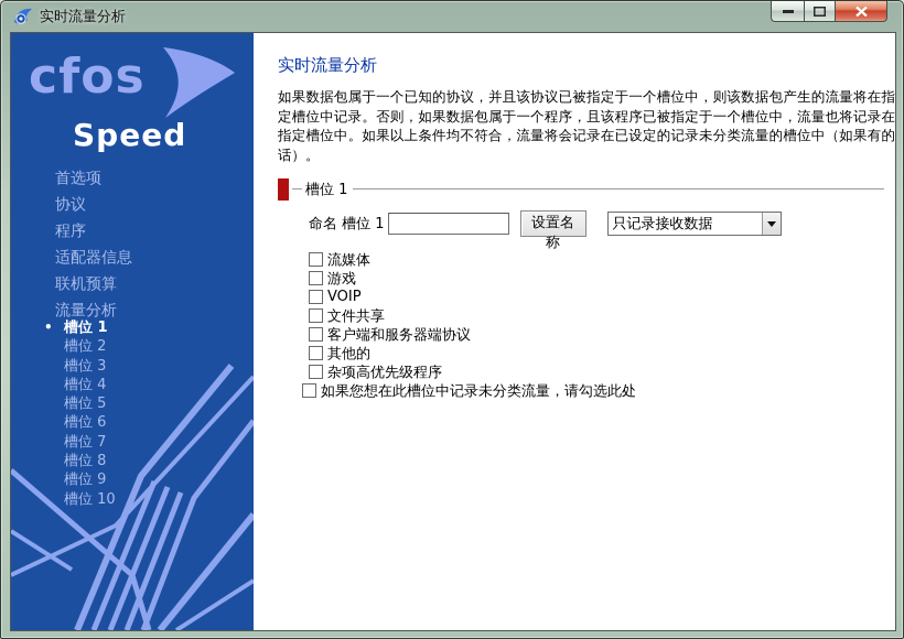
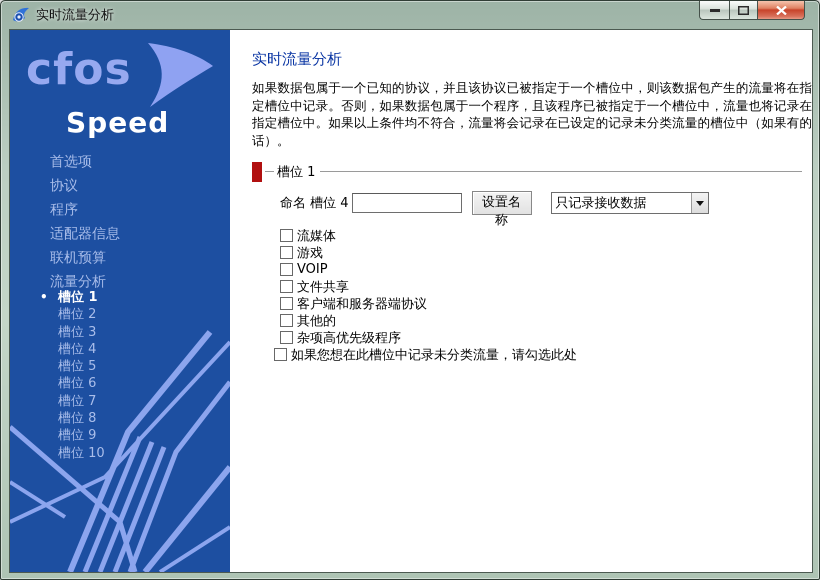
  实时流量分析
  cfos
  Speed
  首选项
  协议
  程序
  适配器信息
  联机预算
  流量分析
  槽位 1
  槽位 2
  槽位 3
  槽位 4
  槽位 5
  槽位 6
  槽位 7
  槽位 8
  槽位 9
  槽位 10
  实时流量分析
  如果数据包属于一个已知的协议，并且该协议已被指定于一个槽位中，则该数据包产生的流量将在指定槽位中记录。否则，如果数据包属于一个程序，且该程序已被指定于一个槽位中，流量也将记录在指定槽位中。如果以上条件均不符合，流量将会记录在已设定的记录未分类流量的槽位中（如果有的话）。
  槽位 1
- 命名 槽位 1
+ 命名 槽位 4
  设置名称
  只记录接收数据
  流媒体
  游戏
  VOIP
  文件共享
  客户端和服务器端协议
  其他的
  杂项高优先级程序
  如果您想在此槽位中记录未分类流量，请勾选此处
